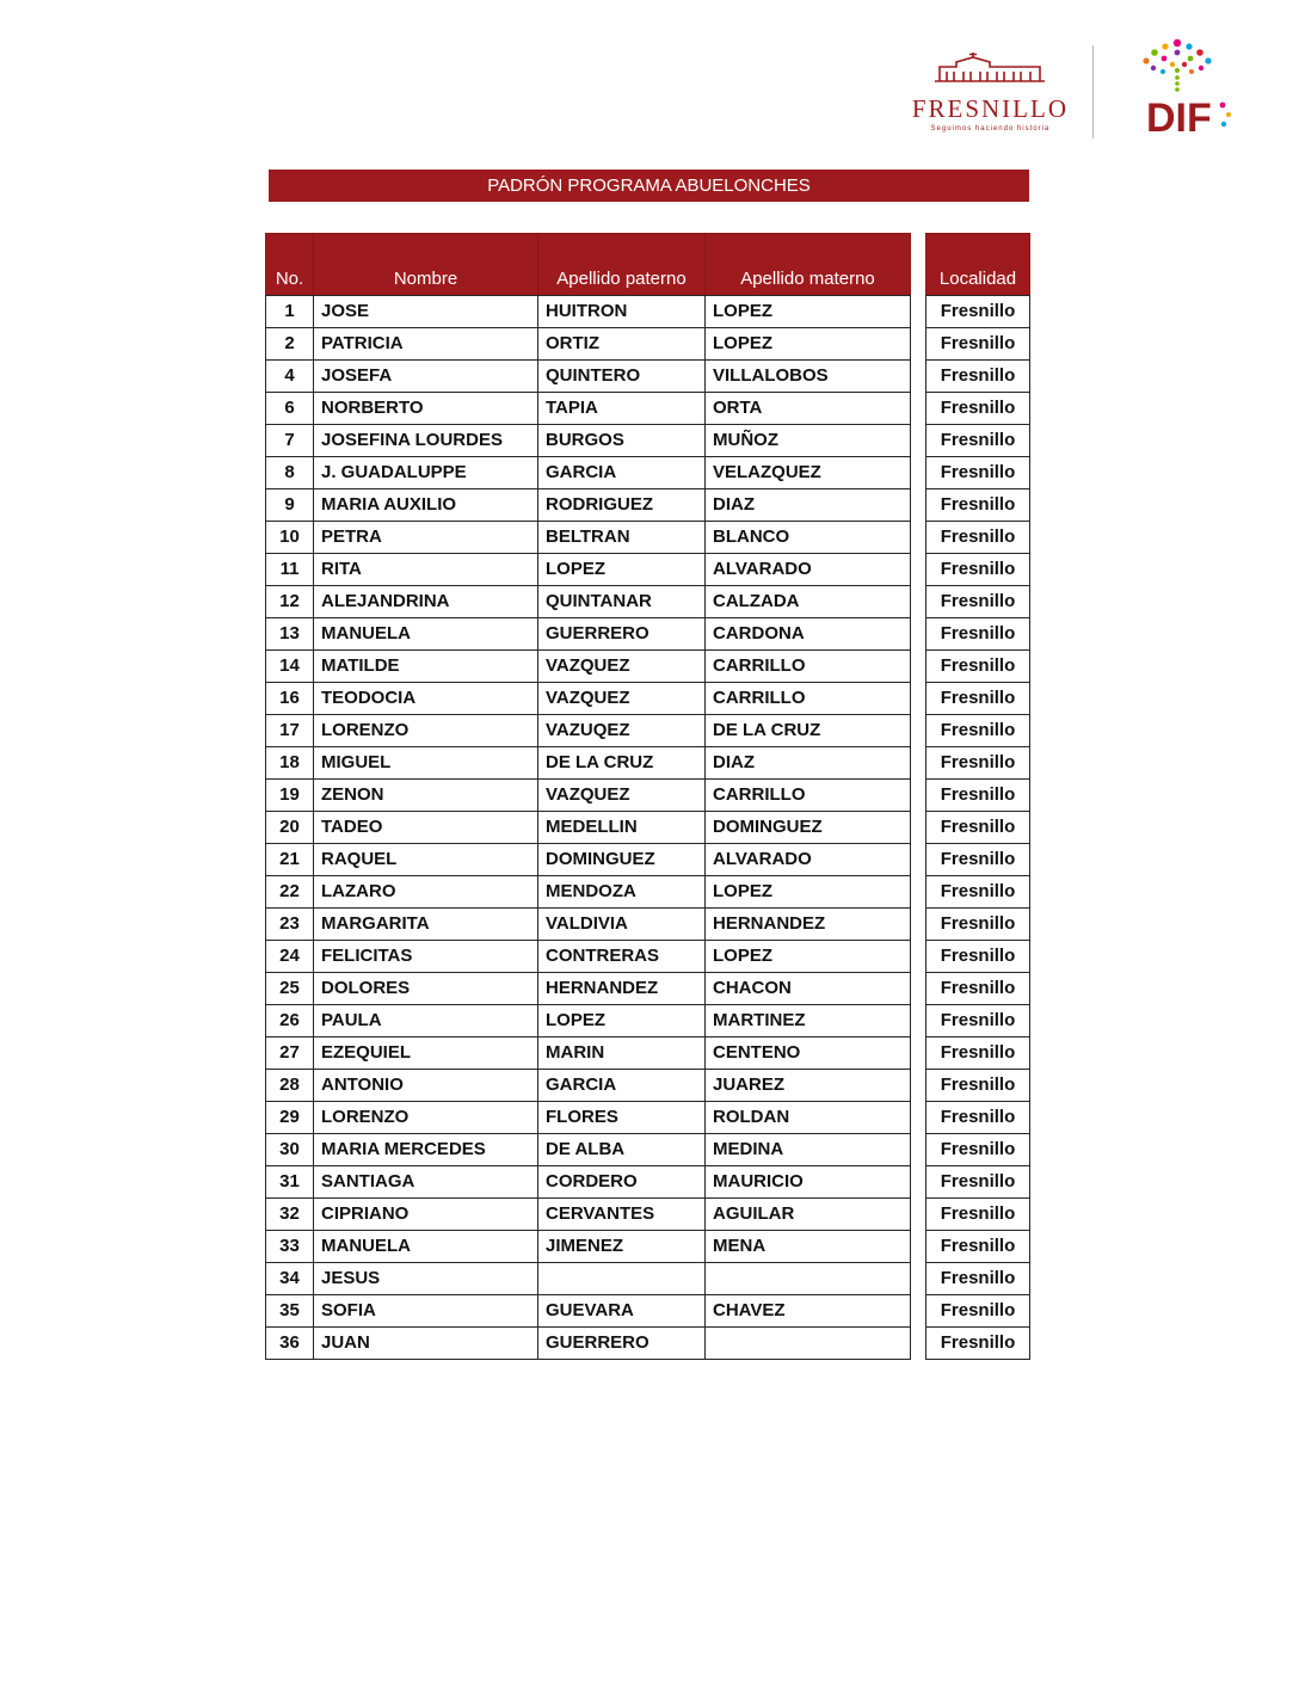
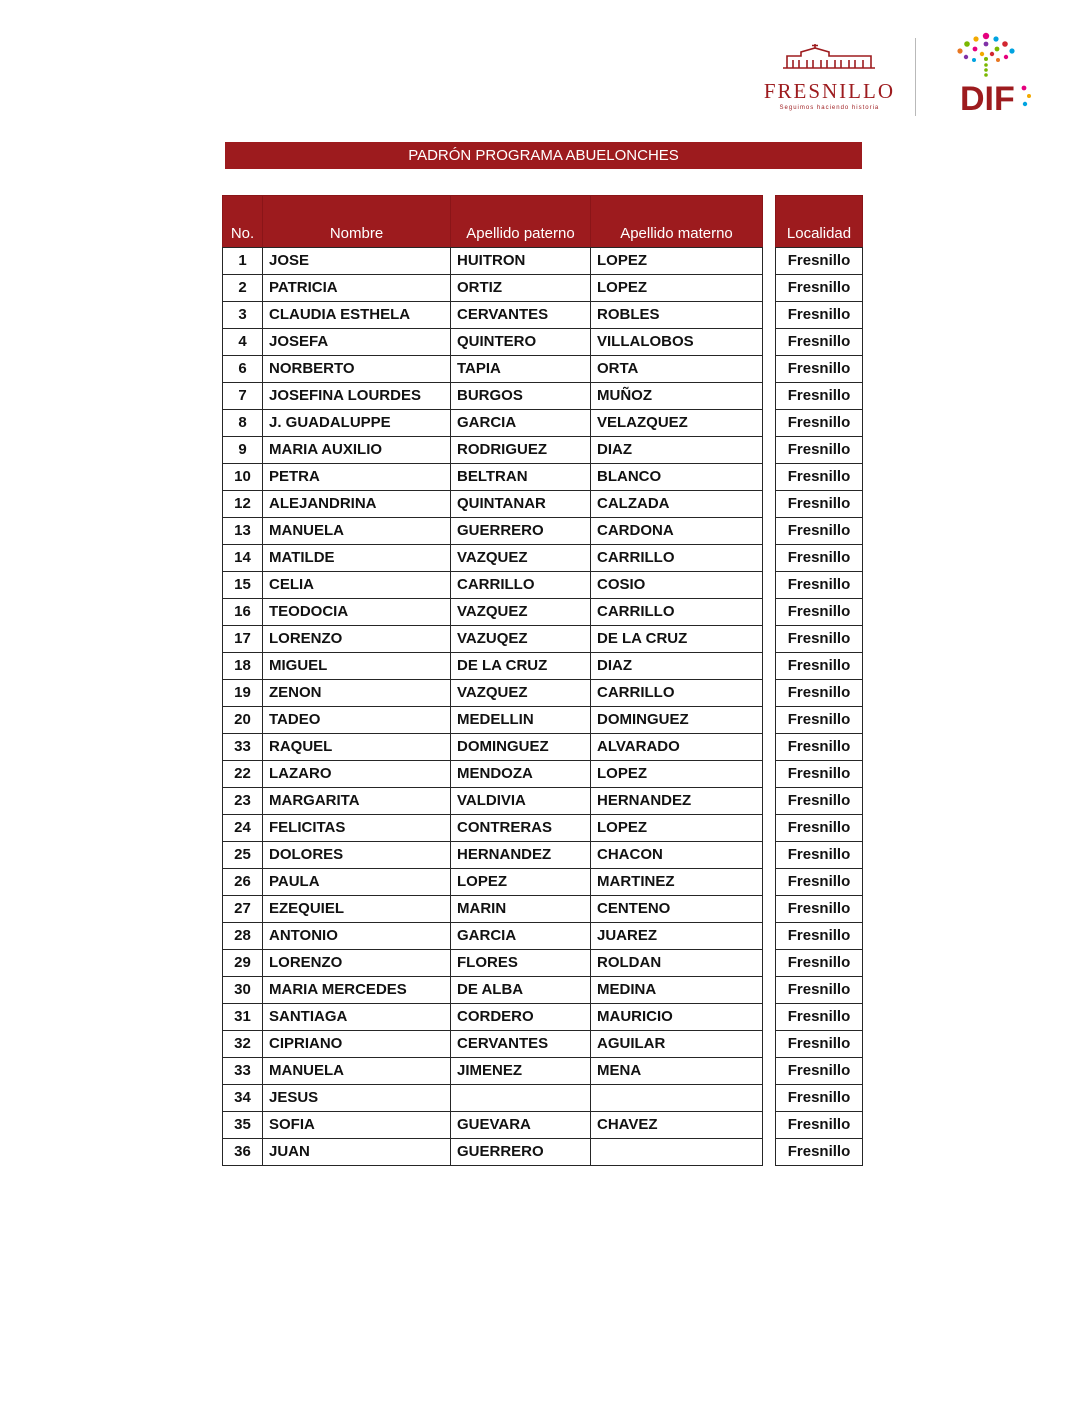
  FRESNILLO
  DIF
  PADRÓN PROGRAMA ABUELONCHES
  No.	Nombre	Apellido paterno	Apellido materno		Localidad
  1	JOSE	HUITRON	LOPEZ		Fresnillo
  2	PATRICIA	ORTIZ	LOPEZ		Fresnillo
+ 3	CLAUDIA ESTHELA	CERVANTES	ROBLES		Fresnillo
  4	JOSEFA	QUINTERO	VILLALOBOS		Fresnillo
  6	NORBERTO	TAPIA	ORTA		Fresnillo
  7	JOSEFINA LOURDES	BURGOS	MUÑOZ		Fresnillo
  8	J. GUADALUPPE	GARCIA	VELAZQUEZ		Fresnillo
  9	MARIA AUXILIO	RODRIGUEZ	DIAZ		Fresnillo
  10	PETRA	BELTRAN	BLANCO		Fresnillo
- 11	RITA	LOPEZ	ALVARADO		Fresnillo
  12	ALEJANDRINA	QUINTANAR	CALZADA		Fresnillo
  13	MANUELA	GUERRERO	CARDONA		Fresnillo
  14	MATILDE	VAZQUEZ	CARRILLO		Fresnillo
+ 15	CELIA	CARRILLO	COSIO		Fresnillo
  16	TEODOCIA	VAZQUEZ	CARRILLO		Fresnillo
  17	LORENZO	VAZUQEZ	DE LA CRUZ		Fresnillo
  18	MIGUEL	DE LA CRUZ	DIAZ		Fresnillo
  19	ZENON	VAZQUEZ	CARRILLO		Fresnillo
  20	TADEO	MEDELLIN	DOMINGUEZ		Fresnillo
- 21	RAQUEL	DOMINGUEZ	ALVARADO		Fresnillo
+ 33	RAQUEL	DOMINGUEZ	ALVARADO		Fresnillo
  22	LAZARO	MENDOZA	LOPEZ		Fresnillo
  23	MARGARITA	VALDIVIA	HERNANDEZ		Fresnillo
  24	FELICITAS	CONTRERAS	LOPEZ		Fresnillo
  25	DOLORES	HERNANDEZ	CHACON		Fresnillo
  26	PAULA	LOPEZ	MARTINEZ		Fresnillo
  27	EZEQUIEL	MARIN	CENTENO		Fresnillo
  28	ANTONIO	GARCIA	JUAREZ		Fresnillo
  29	LORENZO	FLORES	ROLDAN		Fresnillo
  30	MARIA MERCEDES	DE ALBA	MEDINA		Fresnillo
  31	SANTIAGA	CORDERO	MAURICIO		Fresnillo
  32	CIPRIANO	CERVANTES	AGUILAR		Fresnillo
  33	MANUELA	JIMENEZ	MENA		Fresnillo
  34	JESUS				Fresnillo
  35	SOFIA	GUEVARA	CHAVEZ		Fresnillo
  36	JUAN	GUERRERO			Fresnillo
